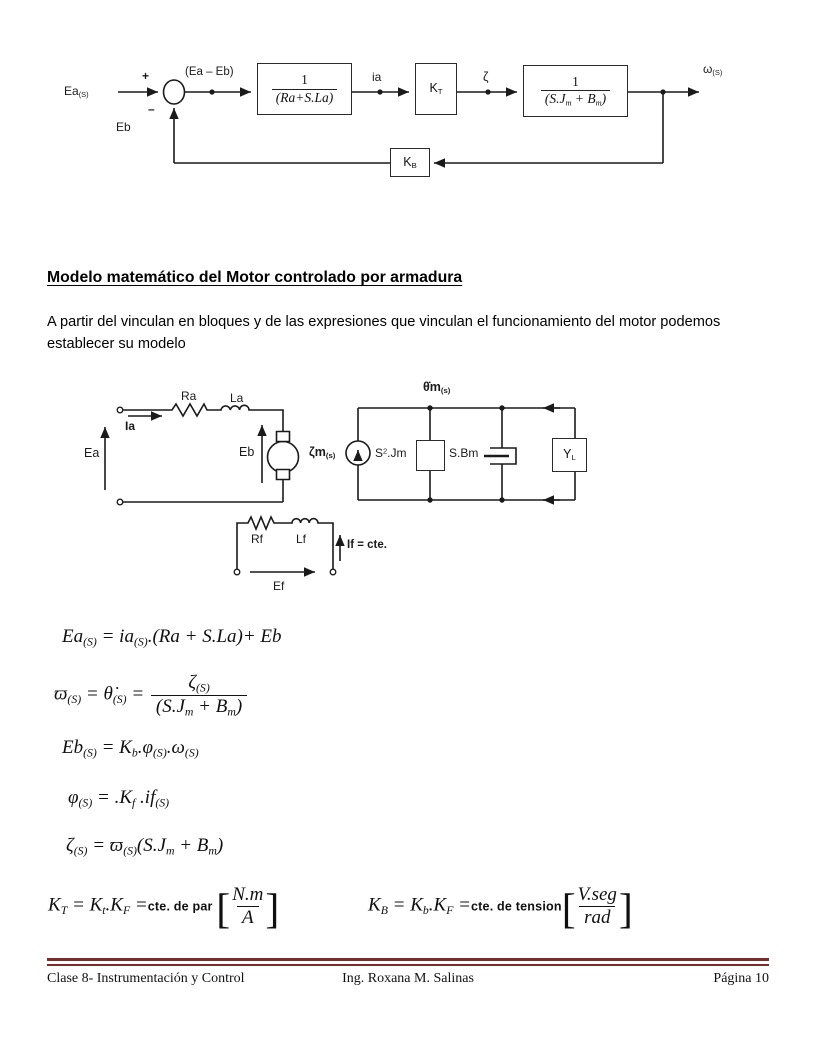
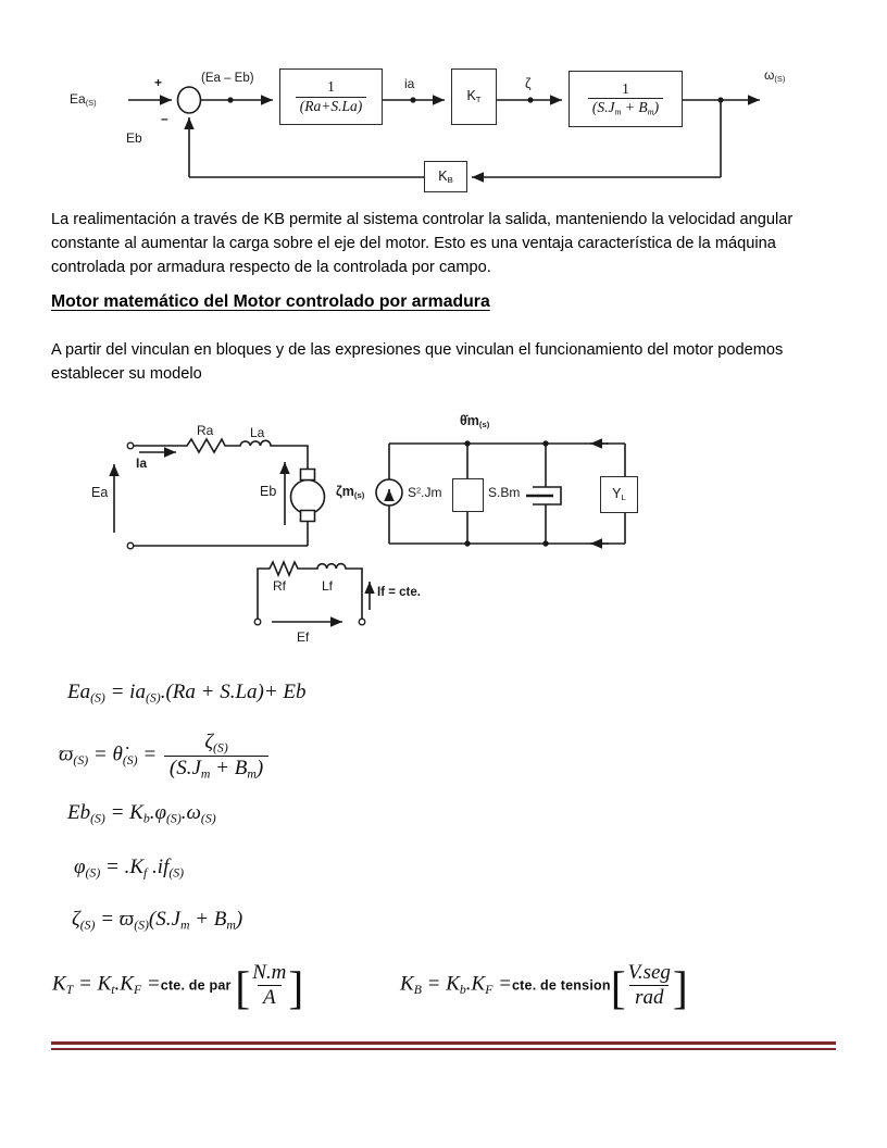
  Ea(S)
  +
  –
  (Ea – Eb)
  Eb
  1
  (Ra+S.La)
  ia
  KT
  ζ
  1
  (S.Jm + Bm)
  ω(S)
  KB
+ La realimentación a través de KB permite al sistema controlar la salida, manteniendo la velocidad angular constante al aumentar la carga sobre el eje del motor. Esto es una ventaja característica de la máquina controlada por armadura respecto de la controlada por campo.
- Modelo matemático del Motor controlado por armadura
+ Motor matemático del Motor controlado por armadura
  A partir del vinculan en bloques y de las expresiones que vinculan el funcionamiento del motor podemos establecer su modelo
  Ra
  La
  Ia
  Ea
  Eb
  ζm(s)
  S2.Jm
  S.Bm
  YL
  θ̇m(s)
  Rf
  Lf
  If = cte.
  Ef
  Ea(S) = ia(S).(Ra + S.La)+ Eb
  ϖ(S) = θ̇(S) =
  ζ(S)
  (S.Jm + Bm)
  Eb(S) = Kb.φ(S).ω(S)
  φ(S) = .Kf .if(S)
  ζ(S) = ϖ(S)(S.Jm + Bm)
  KT = Kt.KF =cte. de par [
  N.m
  A
  ]
  KB = Kb.KF =cte. de tension[
  V.seg
  rad
  ]
- Clase 8- Instrumentación y Control
- Ing. Roxana M. Salinas
- Página 10
